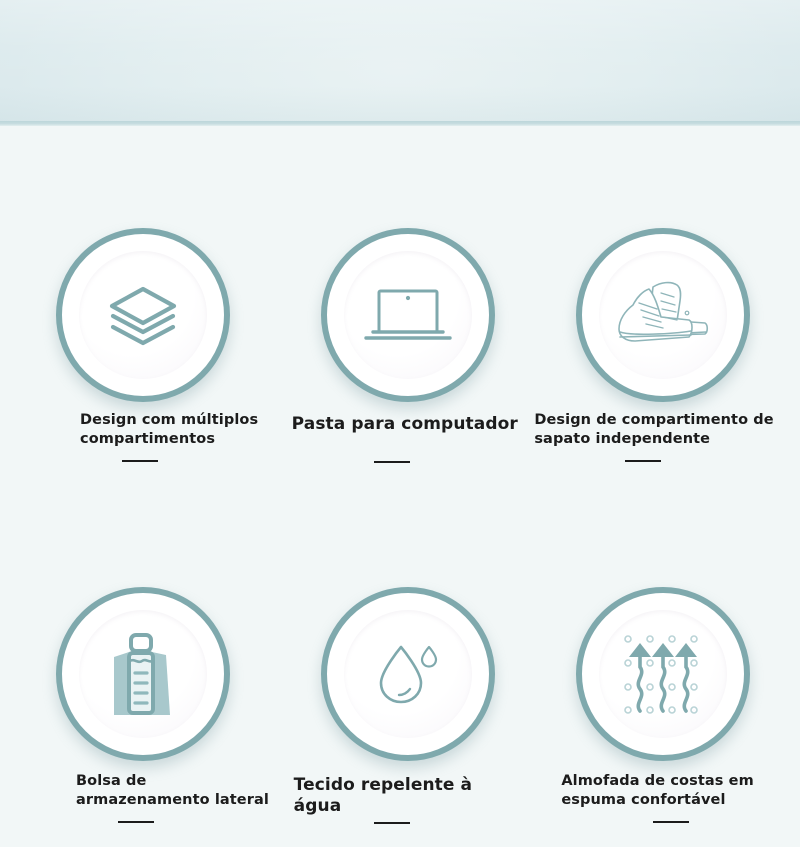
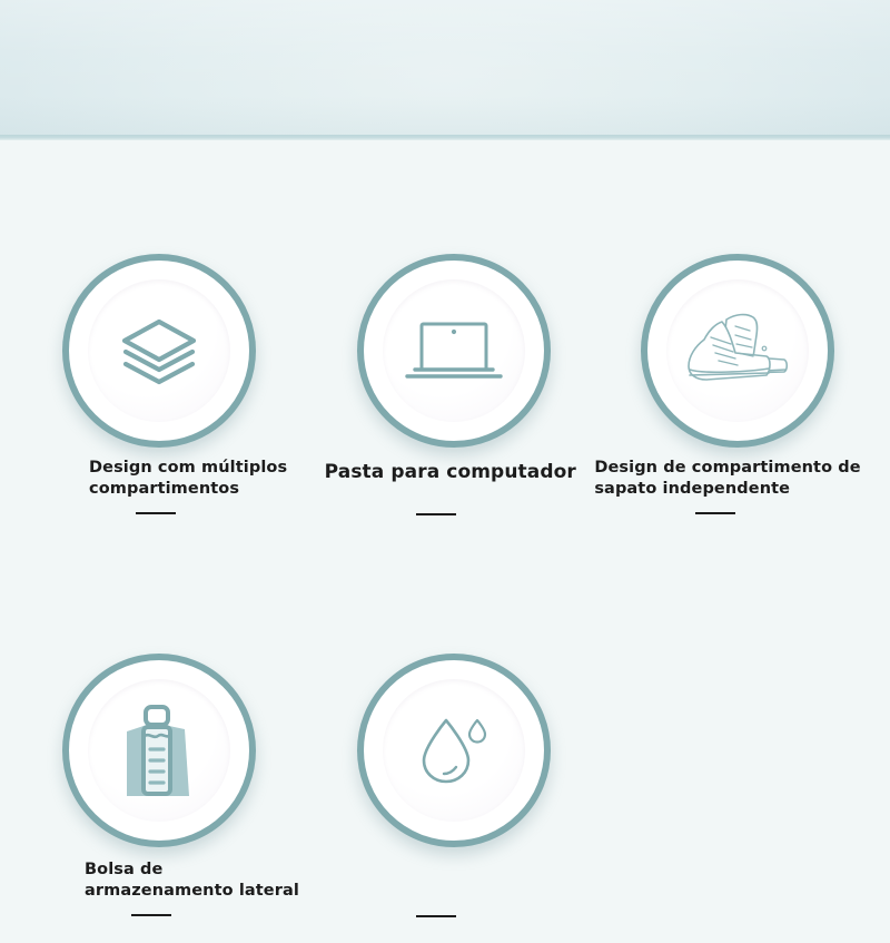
  Design com múltiplos
  compartimentos
  Pasta para computador
  Design de compartimento de
  sapato independente
  Bolsa de
  armazenamento lateral
- Tecido repelente à água
- Almofada de costas em
- espuma confortável
